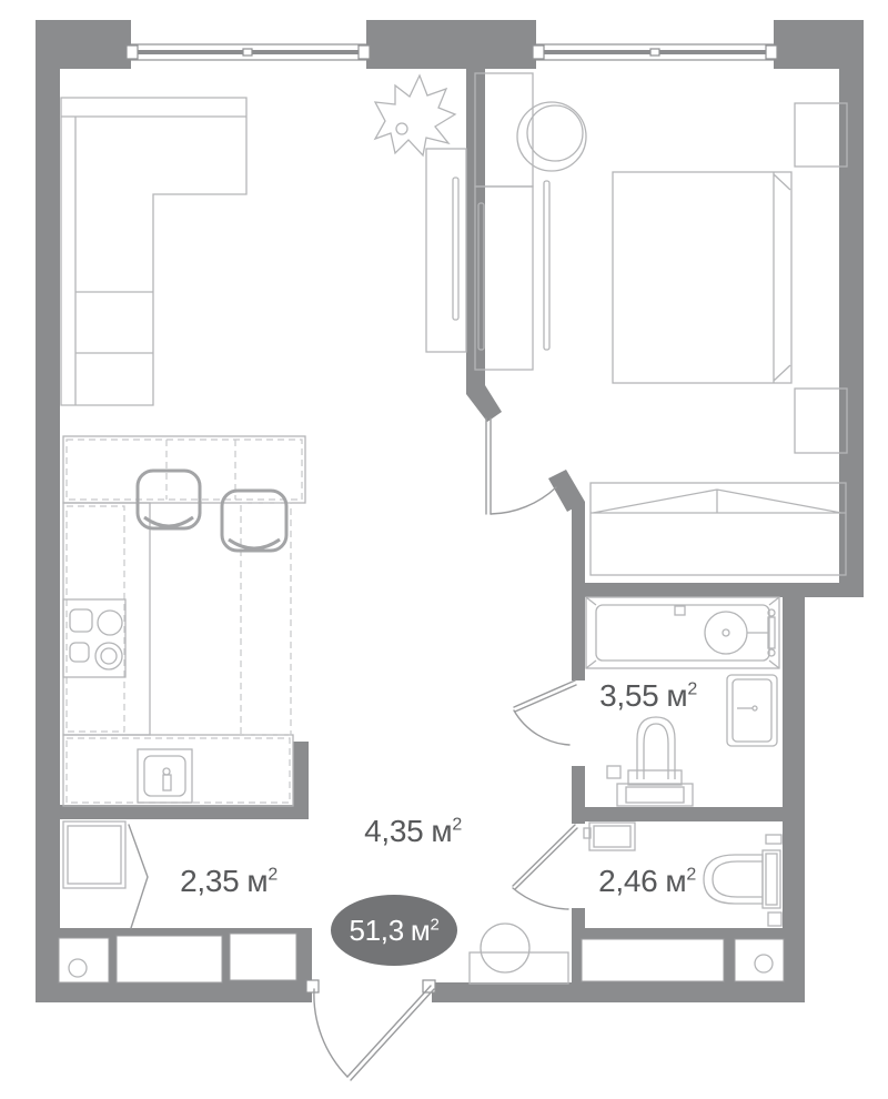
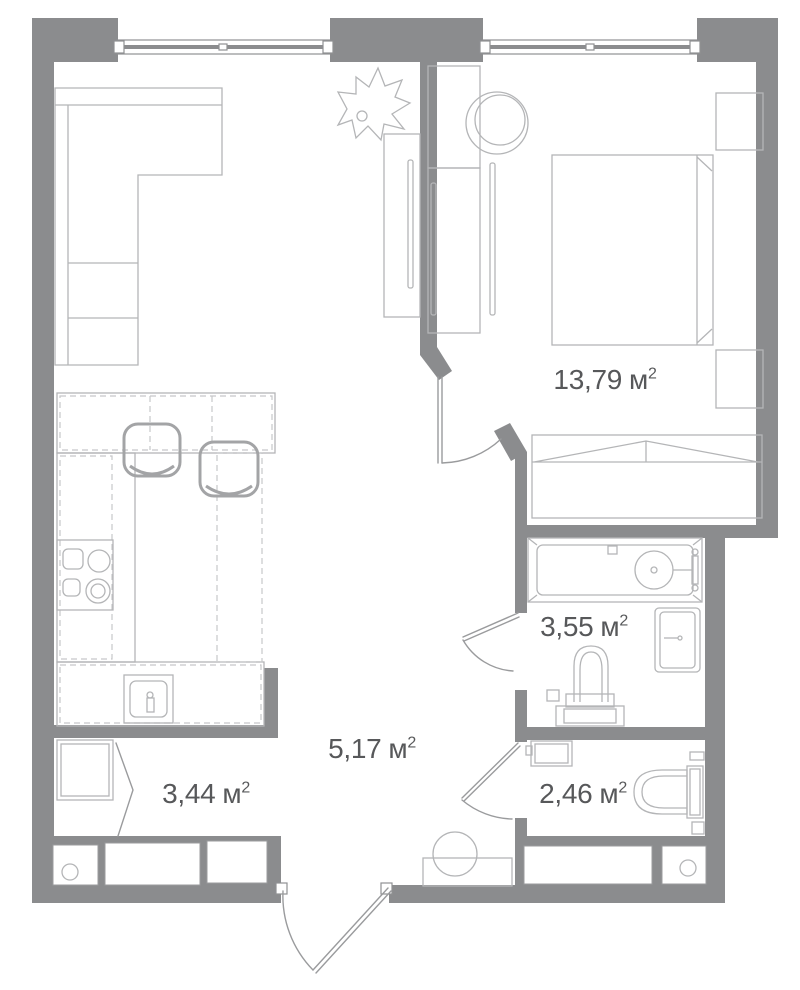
+ 13,79 м2
  3,55 м2
- 4,35 м2
+ 5,17 м2
- 2,35 м2
+ 3,44 м2
  2,46 м2
- 51,3
- м2
